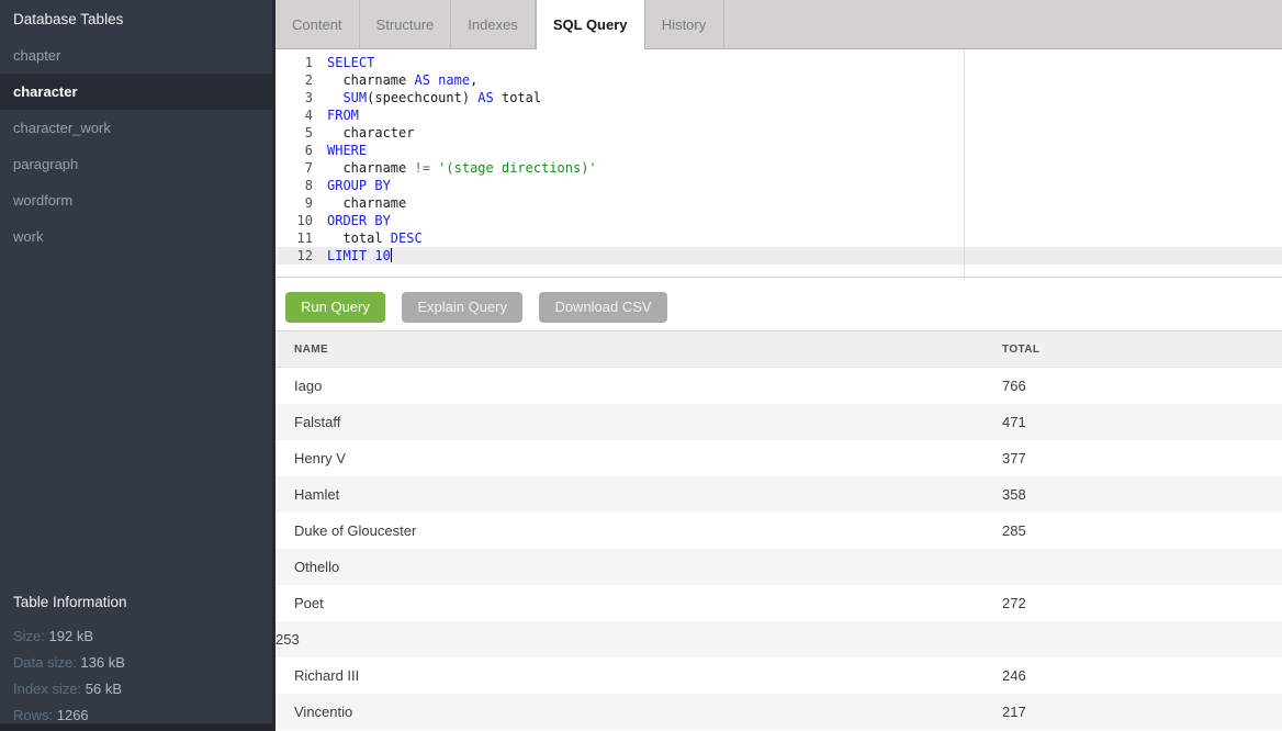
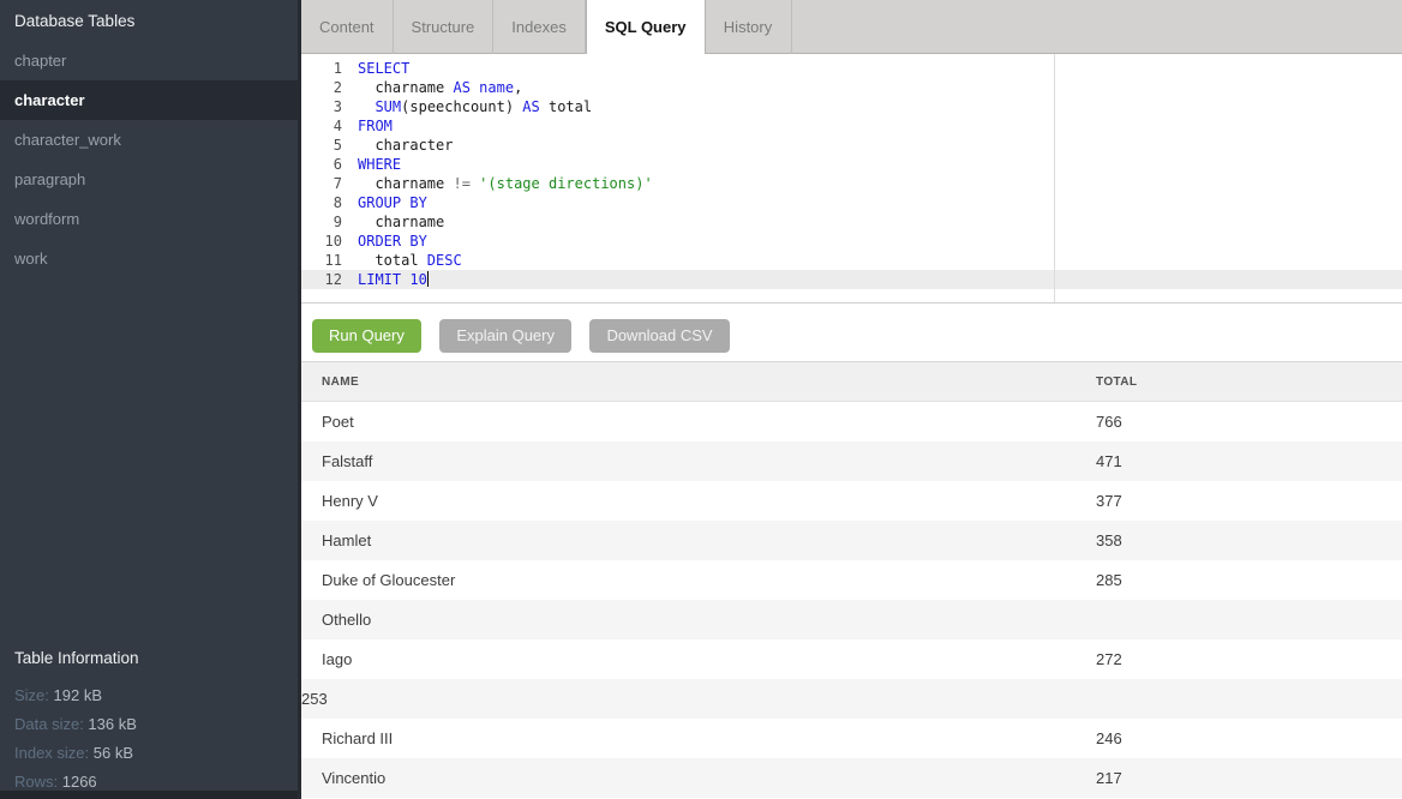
  Database Tables
  chapter
  character
  character_work
  paragraph
  wordform
  work
  Table Information
  Size: 192 kB
  Data size: 136 kB
  Index size: 56 kB
  Rows: 1266
  Content
  Structure
  Indexes
  SQL Query
  History
  1
  SELECT
  2
  charname AS name,
  3
  SUM(speechcount) AS total
  4
  FROM
  5
  character
  6
  WHERE
  7
  charname != '(stage directions)'
  8
  GROUP BY
  9
  charname
  10
  ORDER BY
  11
  total DESC
  12
  LIMIT 10
  Run Query Explain Query Download CSV
  NAME
  TOTAL
- Iago
+ Poet
  766
  Falstaff
  471
  Henry V
  377
  Hamlet
  358
  Duke of Gloucester
  285
  Othello
- Poet
+ Iago
  272
  253
  Richard III
  246
  Vincentio
  217
